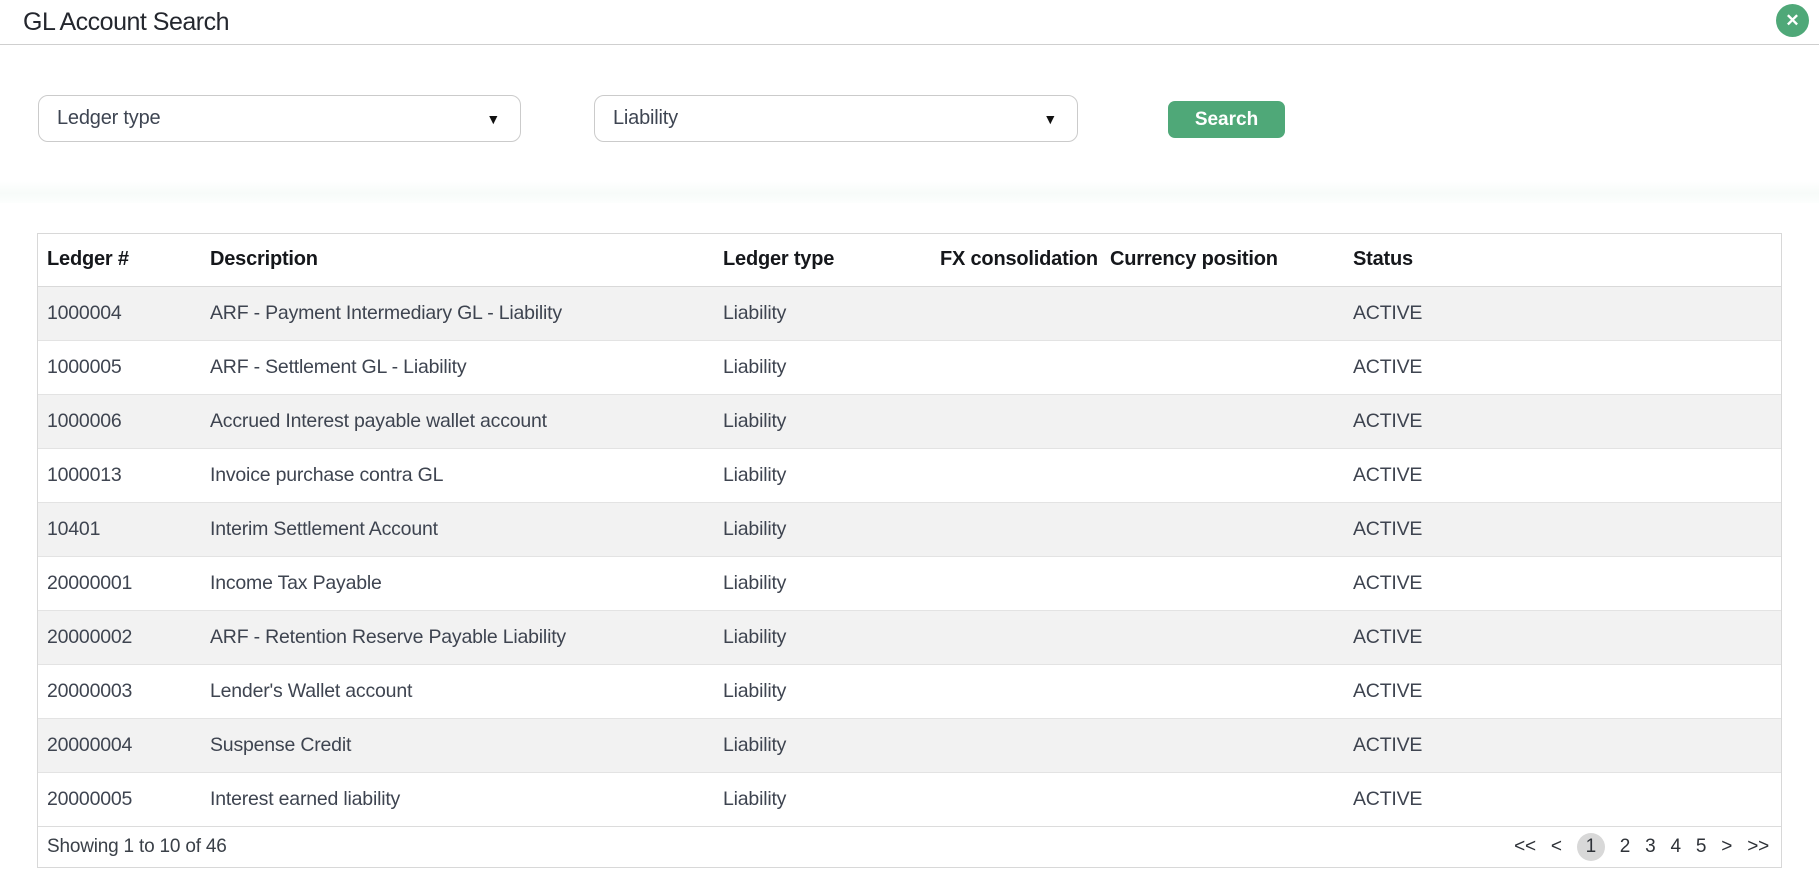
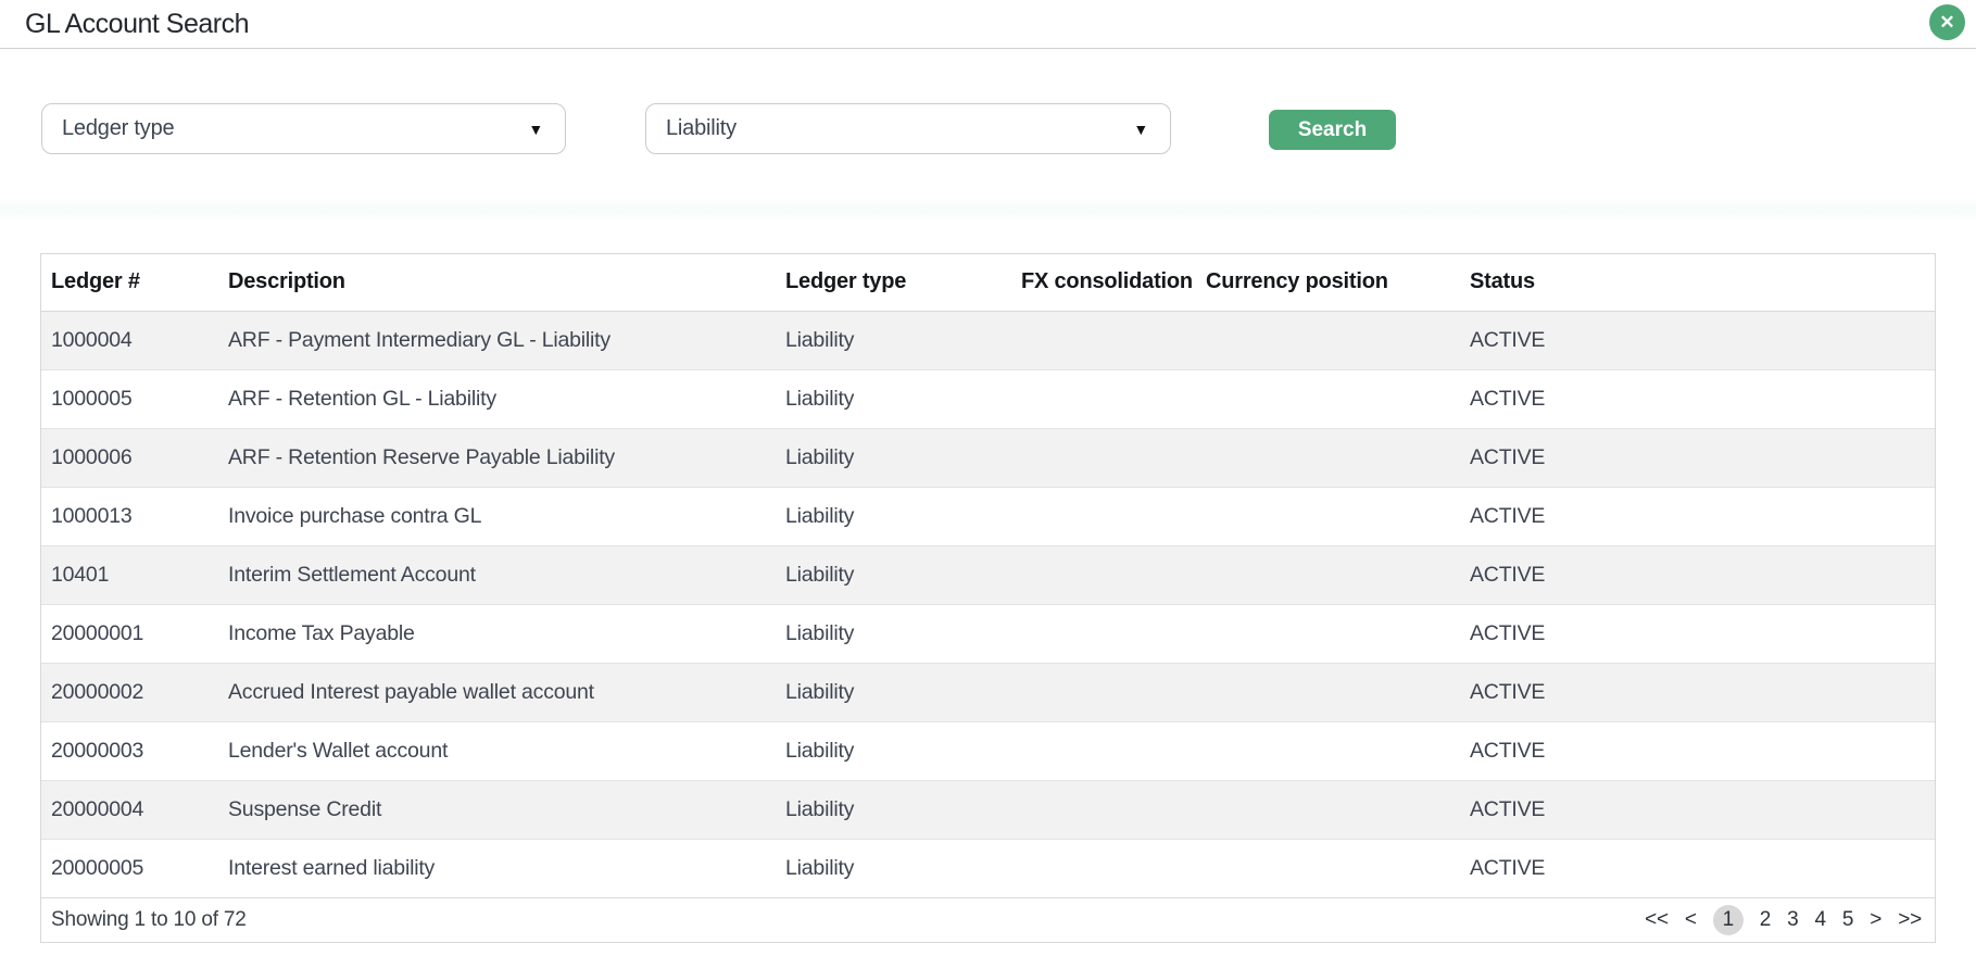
  GL Account Search
  ✕
  Ledger type
  ▼
  Liability
  ▼
  Search
  Ledger #	Description	Ledger type	FX consolidation	Currency position	Status
  1000004	ARF - Payment Intermediary GL - Liability	Liability			ACTIVE
- 1000005	ARF - Settlement GL - Liability	Liability			ACTIVE
+ 1000005	ARF - Retention GL - Liability	Liability			ACTIVE
- 1000006	Accrued Interest payable wallet account	Liability			ACTIVE
+ 1000006	ARF - Retention Reserve Payable Liability	Liability			ACTIVE
  1000013	Invoice purchase contra GL	Liability			ACTIVE
  10401	Interim Settlement Account	Liability			ACTIVE
  20000001	Income Tax Payable	Liability			ACTIVE
- 20000002	ARF - Retention Reserve Payable Liability	Liability			ACTIVE
+ 20000002	Accrued Interest payable wallet account	Liability			ACTIVE
  20000003	Lender's Wallet account	Liability			ACTIVE
  20000004	Suspense Credit	Liability			ACTIVE
  20000005	Interest earned liability	Liability			ACTIVE
- Showing 1 to 10 of 46
+ Showing 1 to 10 of 72
  <<
  <
  1
  2
  3
  4
  5
  >
  >>
